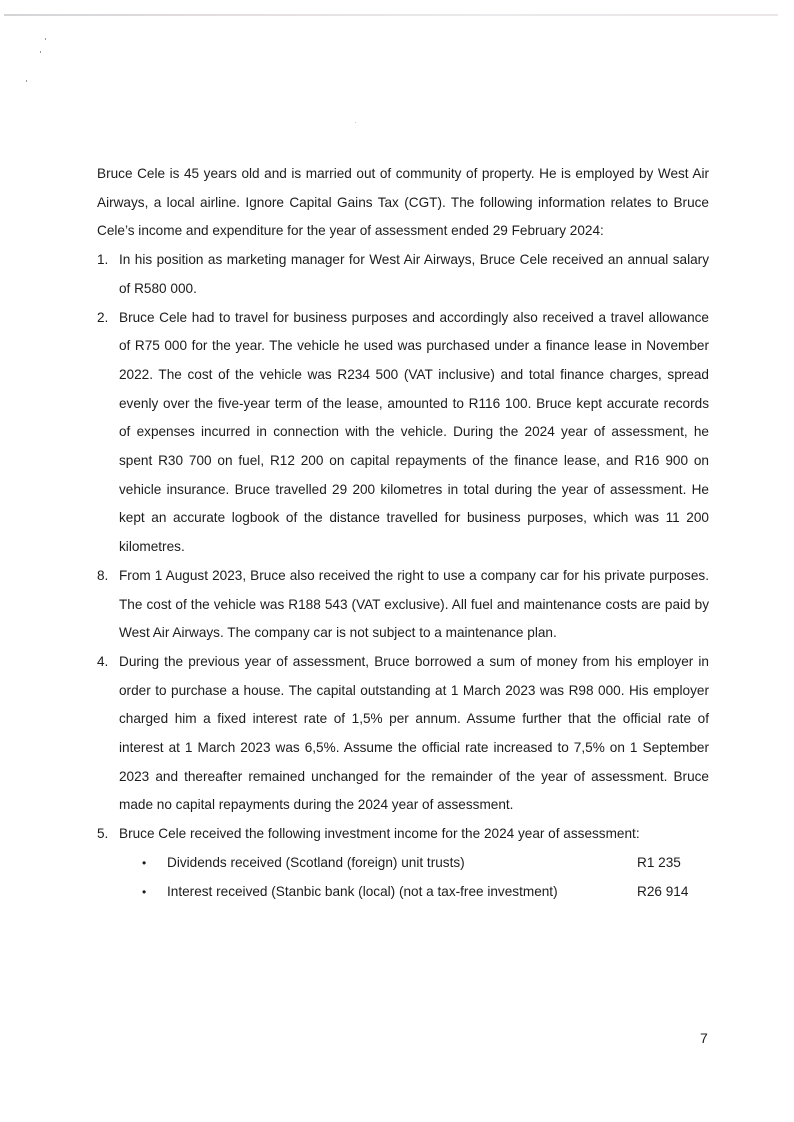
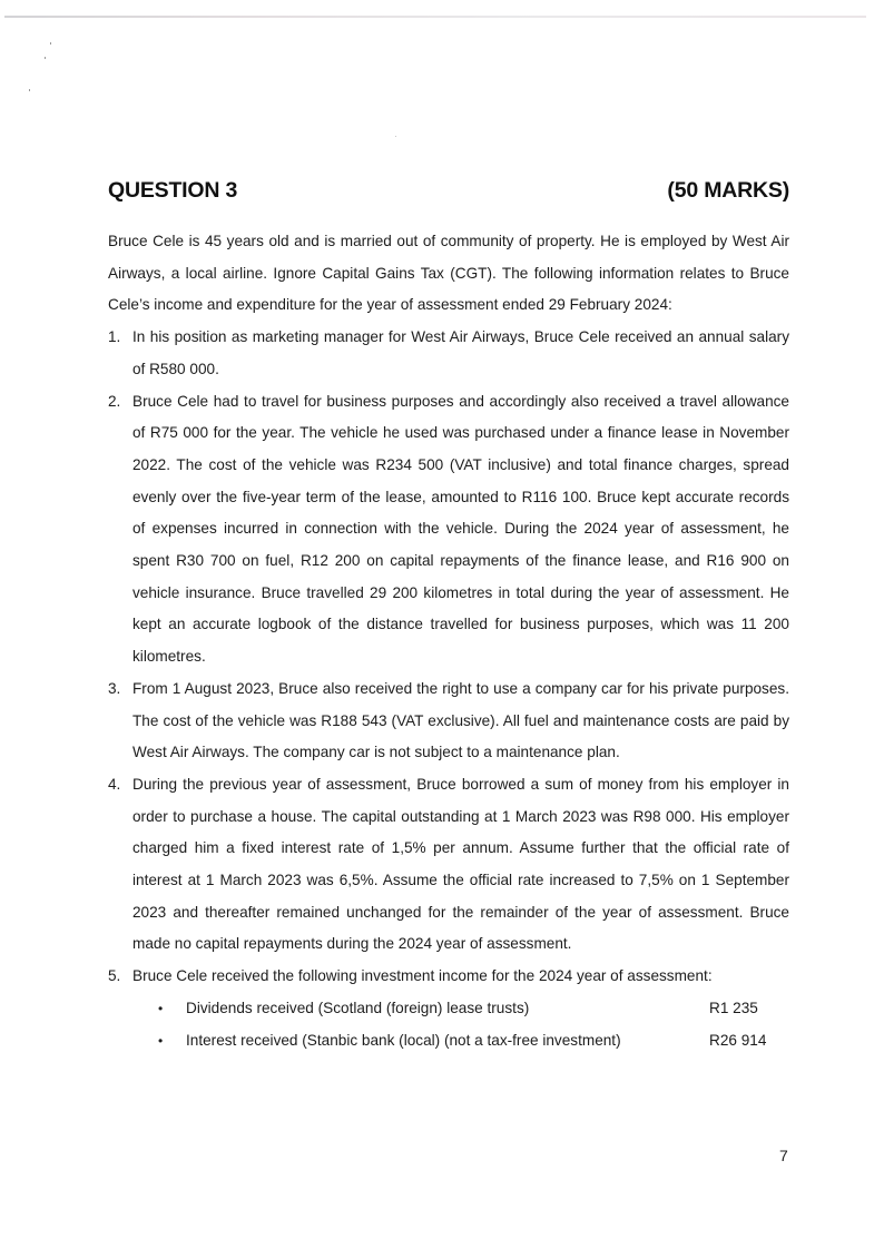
+ QUESTION 3
+ (50 MARKS)
  Bruce Cele is 45 years old and is married out of community of property. He is employed by West Air Airways, a local airline. Ignore Capital Gains Tax (CGT). The following information relates to Bruce Cele’s income and expenditure for the year of assessment ended 29 February 2024:
  1.
  In his position as marketing manager for West Air Airways, Bruce Cele received an annual salary of R580 000.
  2.
  Bruce Cele had to travel for business purposes and accordingly also received a travel allowance of R75 000 for the year. The vehicle he used was purchased under a finance lease in November 2022. The cost of the vehicle was R234 500 (VAT inclusive) and total finance charges, spread evenly over the five-year term of the lease, amounted to R116 100. Bruce kept accurate records of expenses incurred in connection with the vehicle. During the 2024 year of assessment, he spent R30 700 on fuel, R12 200 on capital repayments of the finance lease, and R16 900 on vehicle insurance. Bruce travelled 29 200 kilometres in total during the year of assessment. He kept an accurate logbook of the distance travelled for business purposes, which was 11 200 kilometres.
- 8.
+ 3.
  From 1 August 2023, Bruce also received the right to use a company car for his private purposes. The cost of the vehicle was R188 543 (VAT exclusive). All fuel and maintenance costs are paid by West Air Airways. The company car is not subject to a maintenance plan.
  4.
  During the previous year of assessment, Bruce borrowed a sum of money from his employer in order to purchase a house. The capital outstanding at 1 March 2023 was R98 000. His employer charged him a fixed interest rate of 1,5% per annum. Assume further that the official rate of interest at 1 March 2023 was 6,5%. Assume the official rate increased to 7,5% on 1 September 2023 and thereafter remained unchanged for the remainder of the year of assessment. Bruce made no capital repayments during the 2024 year of assessment.
  5.
  Bruce Cele received the following investment income for the 2024 year of assessment:
  •
- Dividends received (Scotland (foreign) unit trusts)
+ Dividends received (Scotland (foreign) lease trusts)
  R1 235
  •
  Interest received (Stanbic bank (local) (not a tax-free investment)
  R26 914
  7
